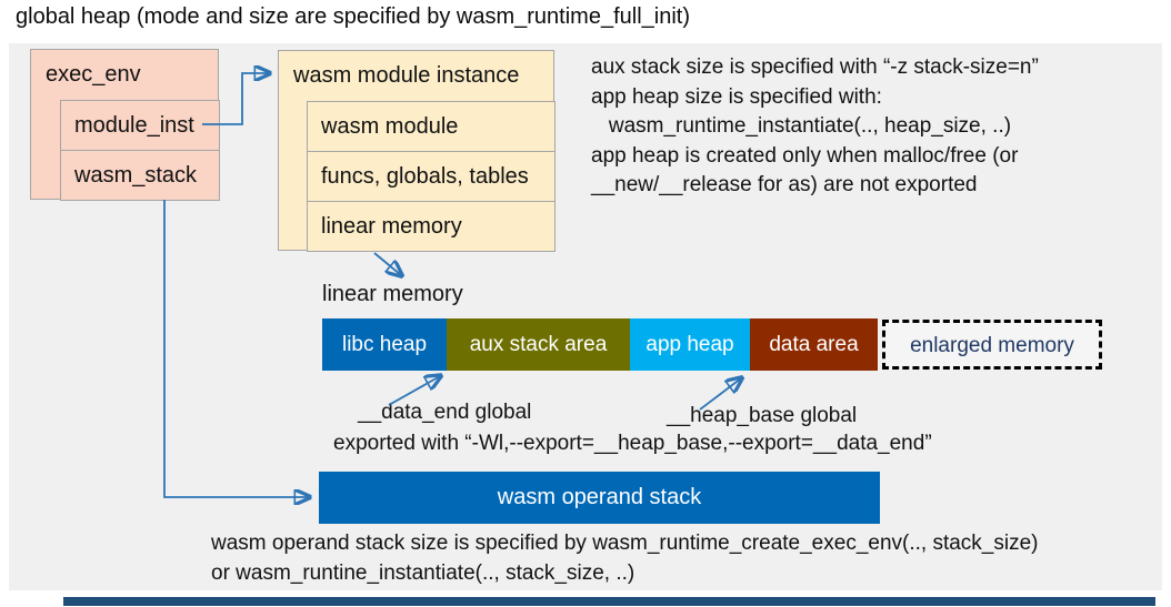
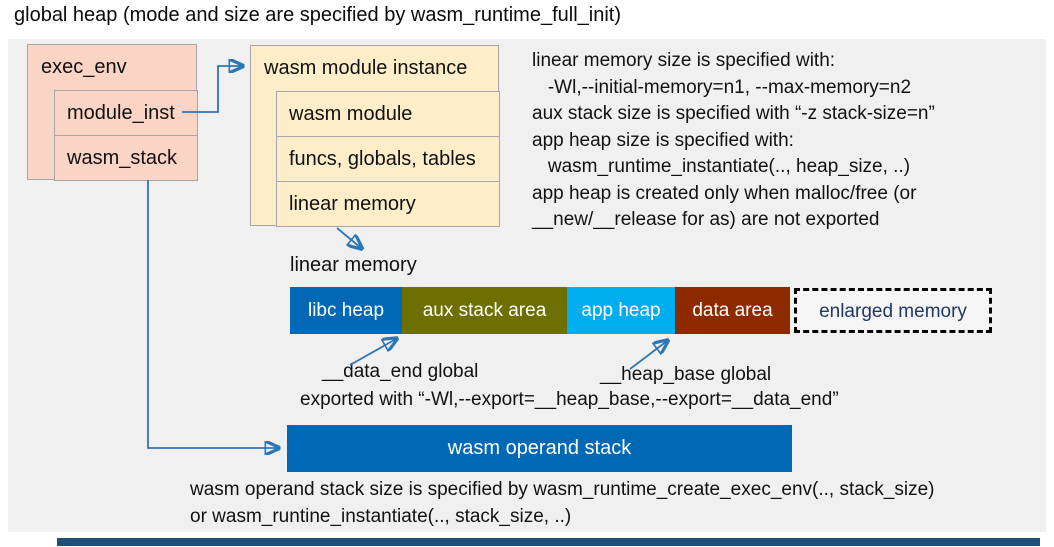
  global heap (mode and size are specified by wasm_runtime_full_init)
  exec_env
  module_inst
  wasm_stack
  wasm module instance
  wasm module
  funcs, globals, tables
  linear memory
  linear memory
  libc heap
  aux stack area
  app heap
  data area
  enlarged memory
  __data_end global
  __heap_base global
  exported with “-Wl,--export=__heap_base,--export=__data_end”
+ linear memory size is specified with:
+ -Wl,--initial-memory=n1, --max-memory=n2
  aux stack size is specified with “-z stack-size=n”
  app heap size is specified with:
  wasm_runtime_instantiate(.., heap_size, ..)
  app heap is created only when malloc/free (or
  __new/__release for as) are not exported
  wasm operand stack
  wasm operand stack size is specified by wasm_runtime_create_exec_env(.., stack_size)
  or wasm_runtine_instantiate(.., stack_size, ..)
